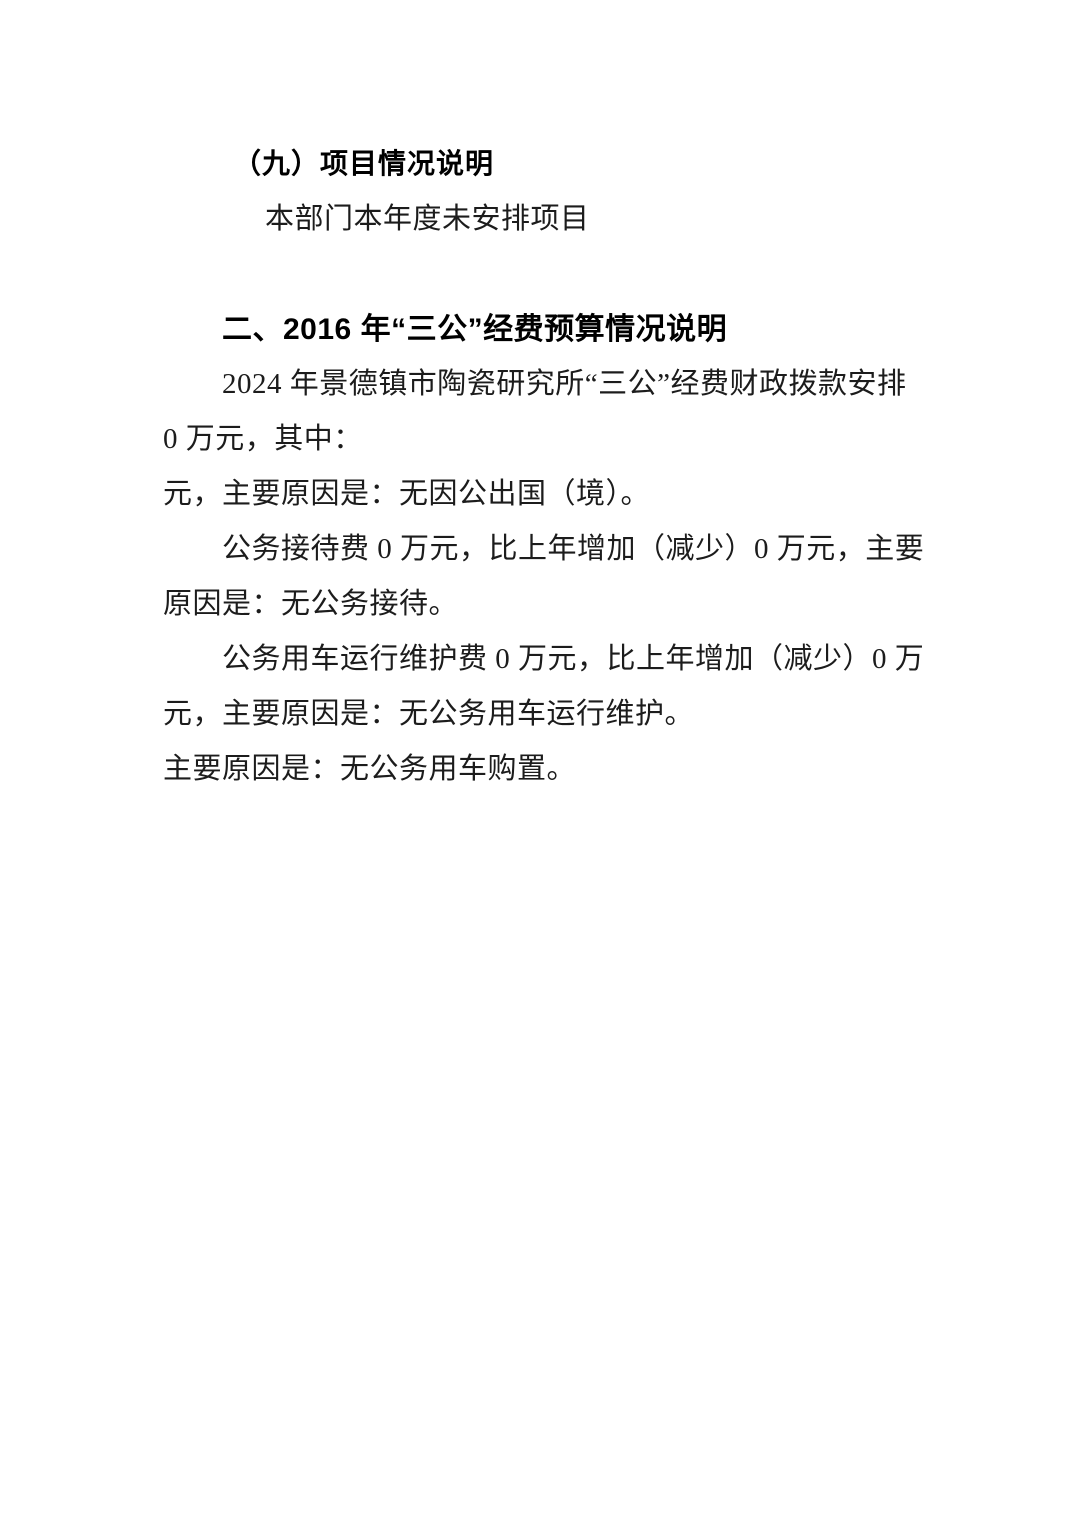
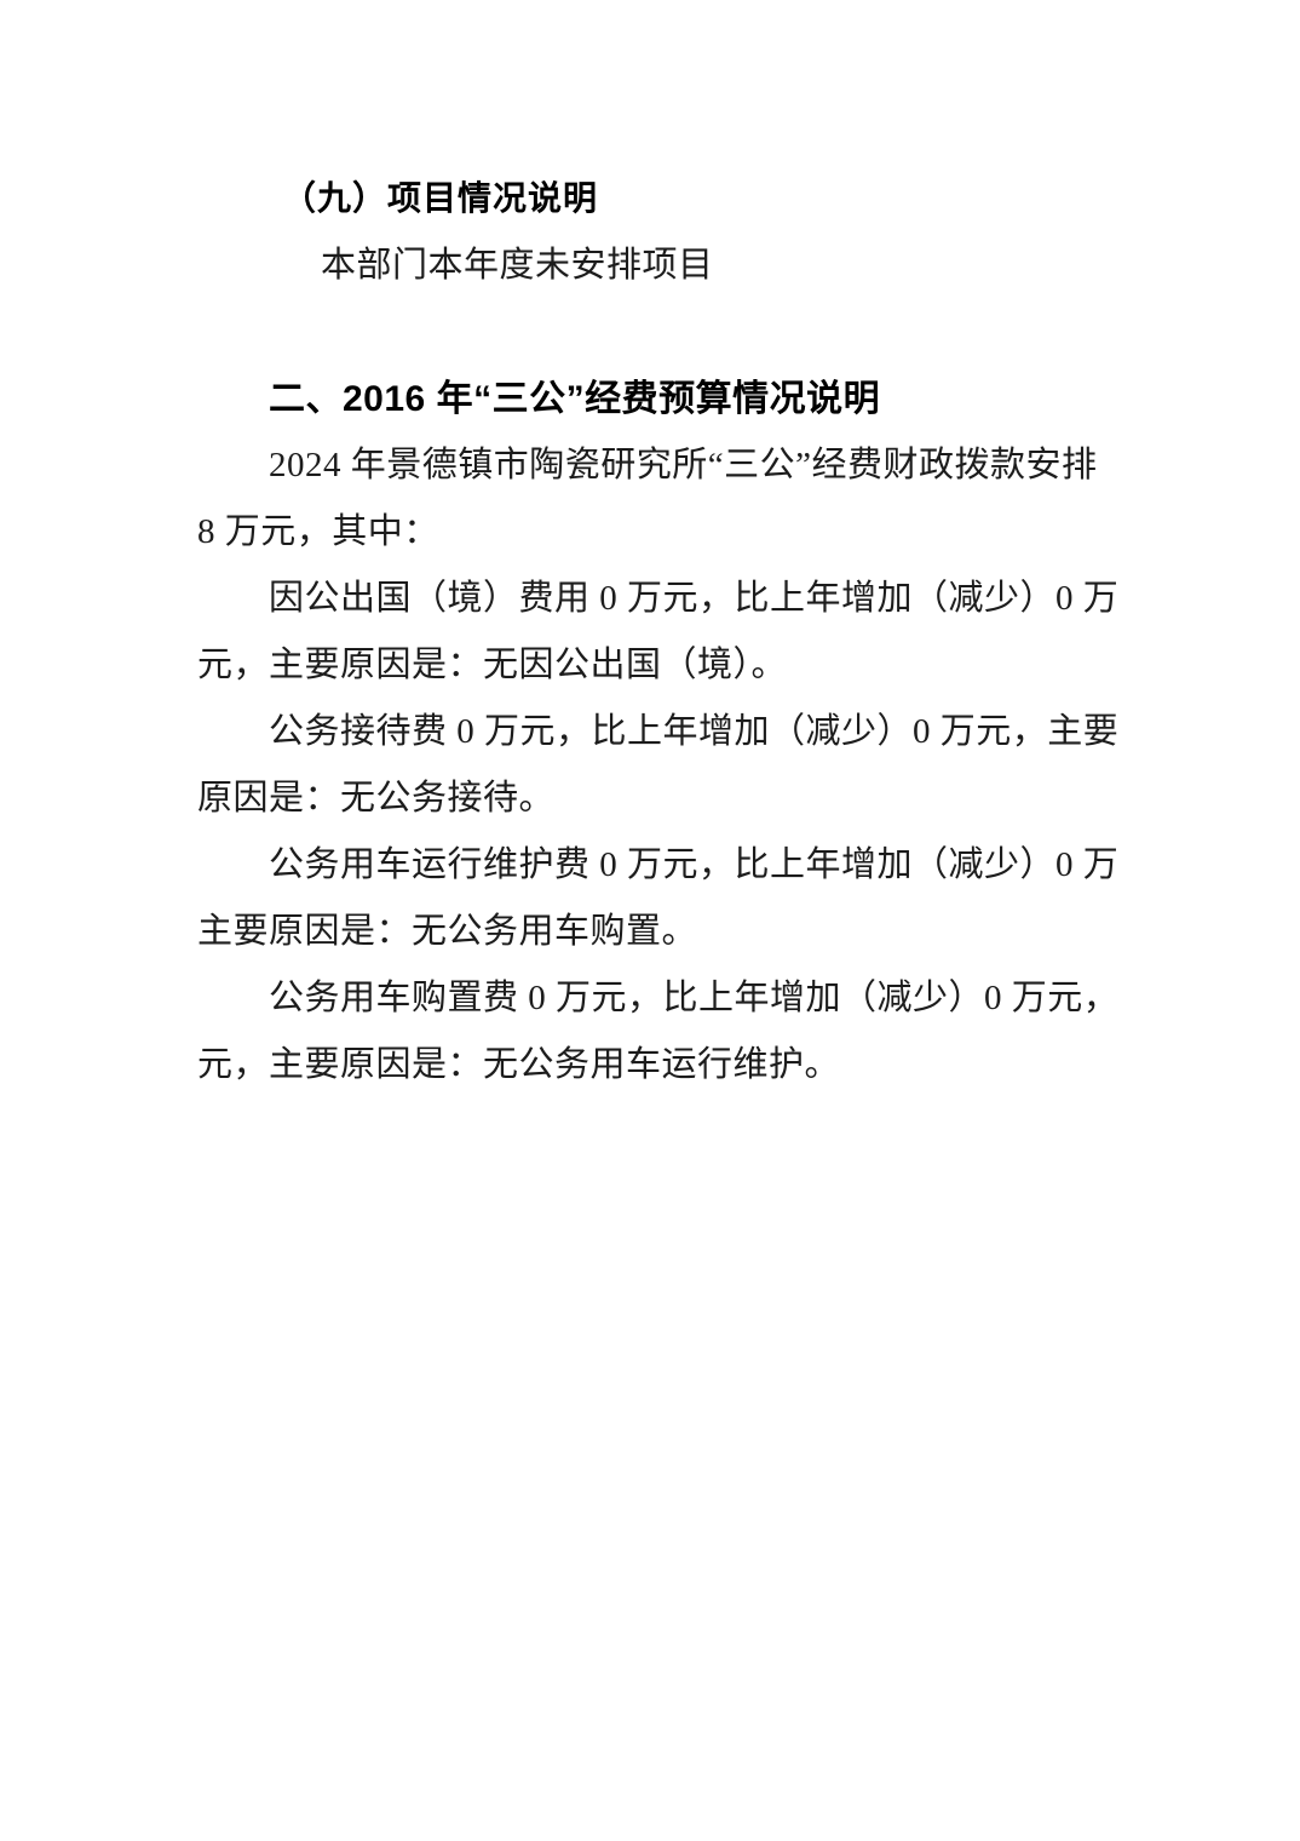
  （九）项目情况说明
  本部门本年度未安排项目
  二、2016 年“三公”经费预算情况说明
  2024 年景德镇市陶瓷研究所“三公”经费财政拨款安排
- 0 万元，其中：
+ 8 万元，其中：
+ 因公出国（境）费用 0 万元，比上年增加（减少）0 万
  元，主要原因是：无因公出国（境）。
  公务接待费 0 万元，比上年增加（减少）0 万元，主要
  原因是：无公务接待。
  公务用车运行维护费 0 万元，比上年增加（减少）0 万
- 元，主要原因是：无公务用车运行维护。
+ 主要原因是：无公务用车购置。
+ 公务用车购置费 0 万元，比上年增加（减少）0 万元，
- 主要原因是：无公务用车购置。
+ 元，主要原因是：无公务用车运行维护。
